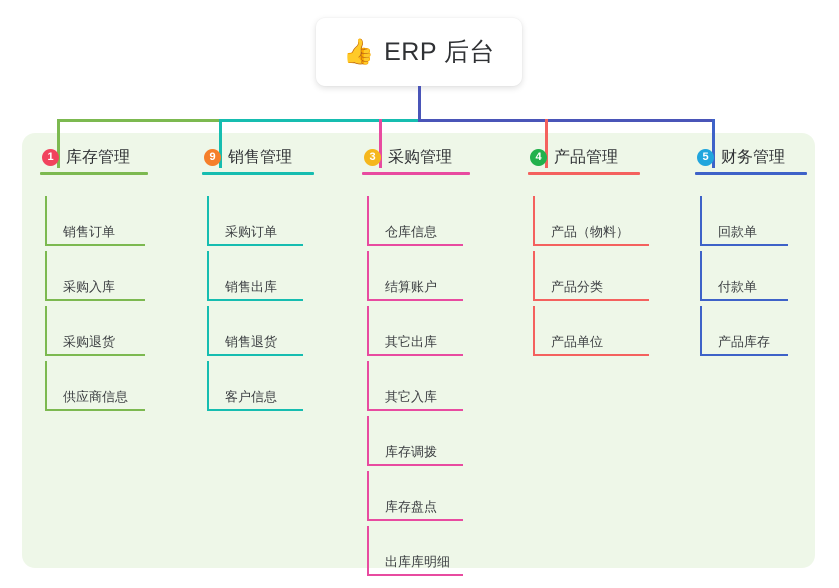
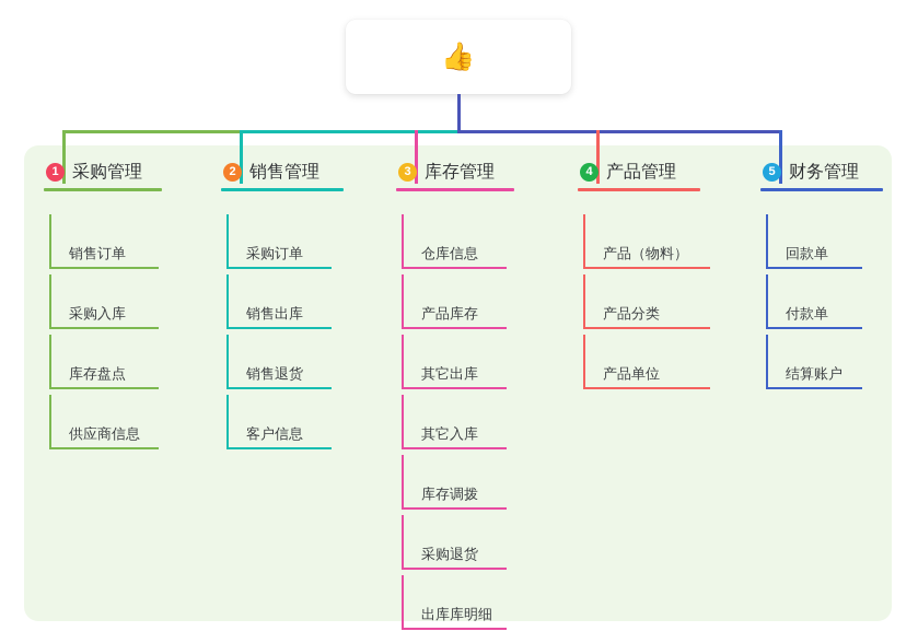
  👍
- ERP 后台
  1
- 库存管理
+ 采购管理
  销售订单
  采购入库
- 采购退货
+ 库存盘点
  供应商信息
- 9
+ 2
  销售管理
  采购订单
  销售出库
  销售退货
  客户信息
  3
- 采购管理
+ 库存管理
  仓库信息
- 结算账户
+ 产品库存
  其它出库
  其它入库
  库存调拨
- 库存盘点
+ 采购退货
  出库库明细
  4
  产品管理
  产品（物料）
  产品分类
  产品单位
  5
  财务管理
  回款单
  付款单
- 产品库存
+ 结算账户
